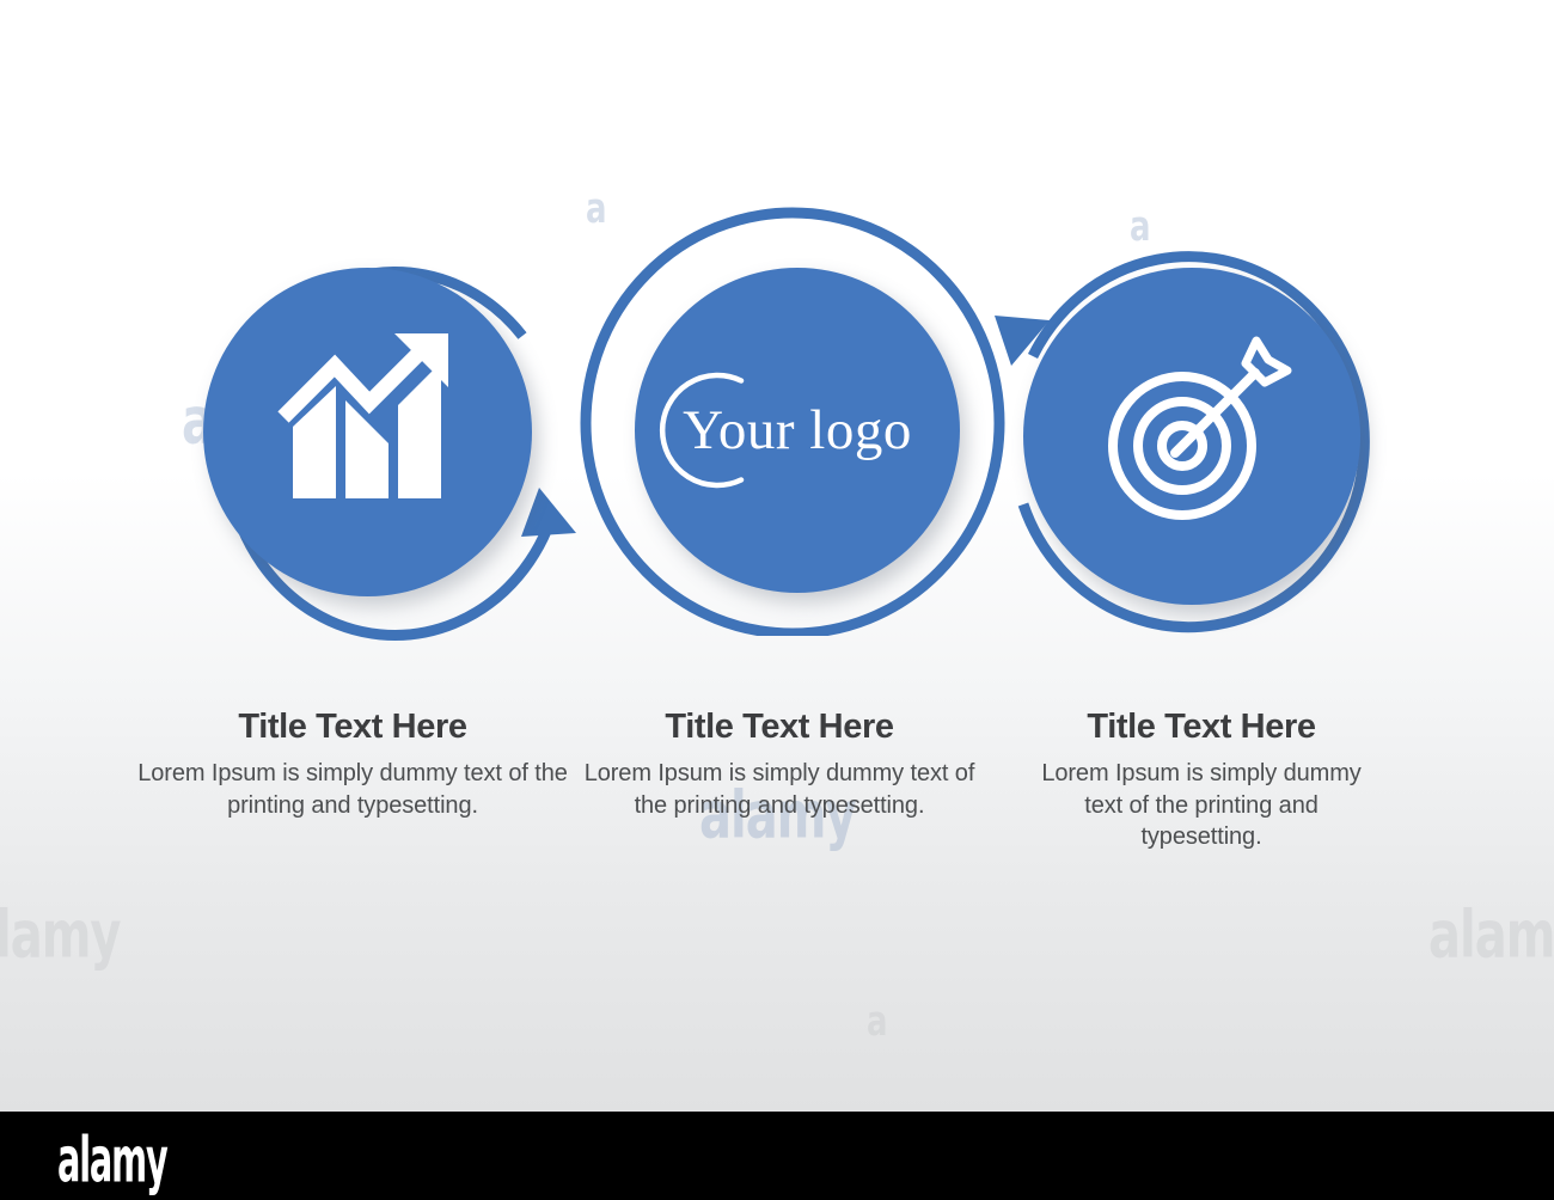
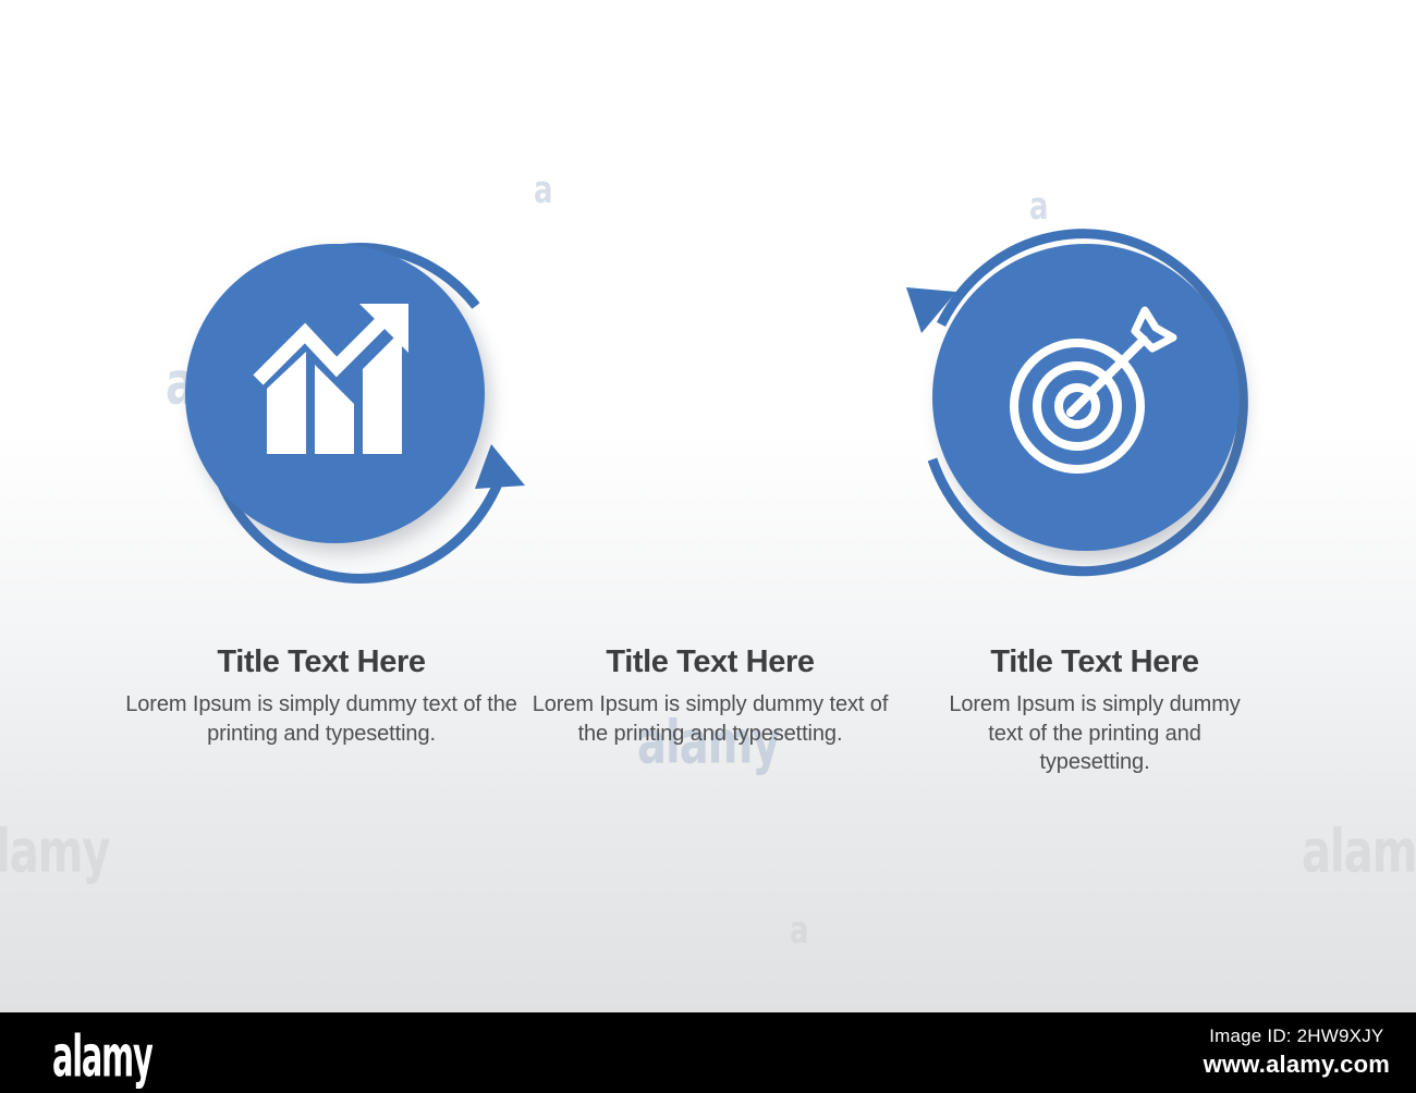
  a
  alamy
  a
- Your logo
  Title Text Here
  Lorem Ipsum is simply dummy text of the printing and typesetting.
  Title Text Here
  Lorem Ipsum is simply dummy text of the printing and typesetting.
  Title Text Here
  Lorem Ipsum is simply dummy text of the printing and typesetting.
  alamy
+ Image ID: 2HW9XJY
+ www.alamy.com
